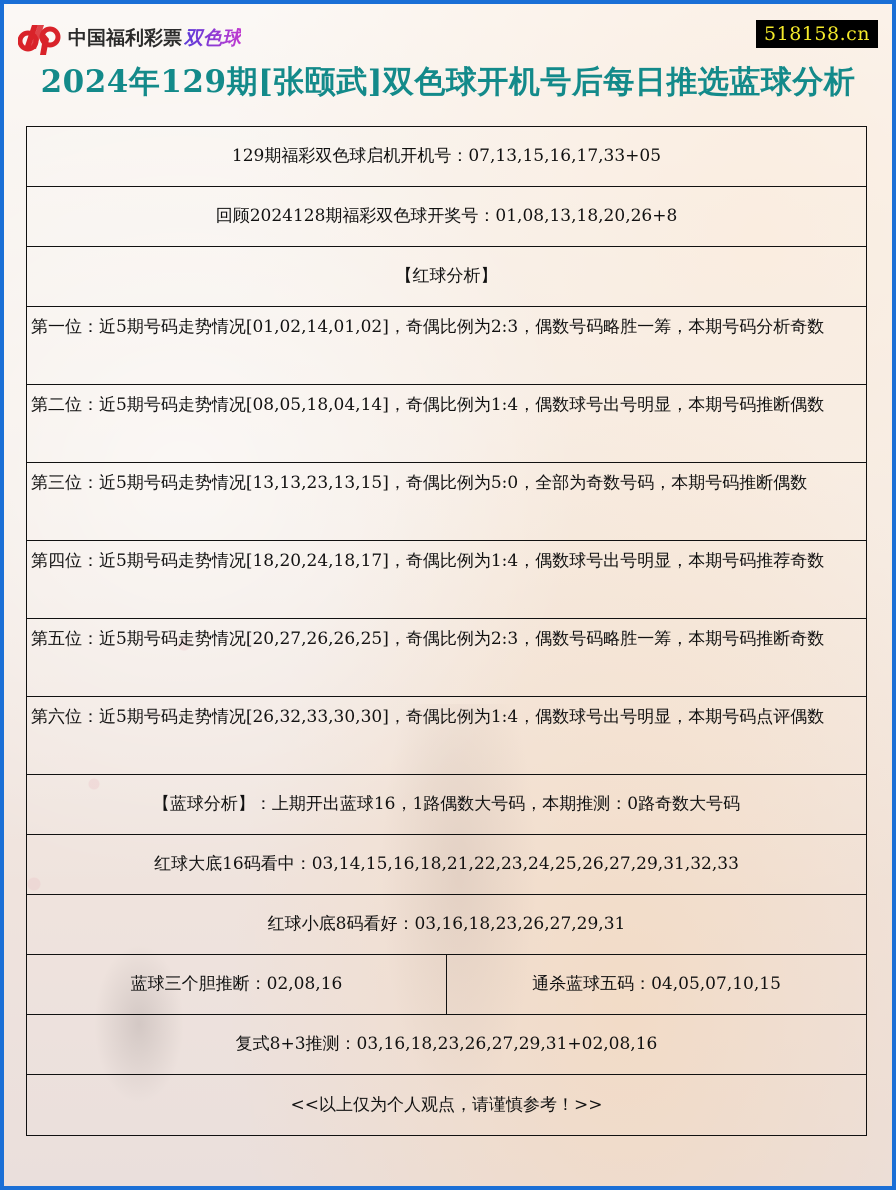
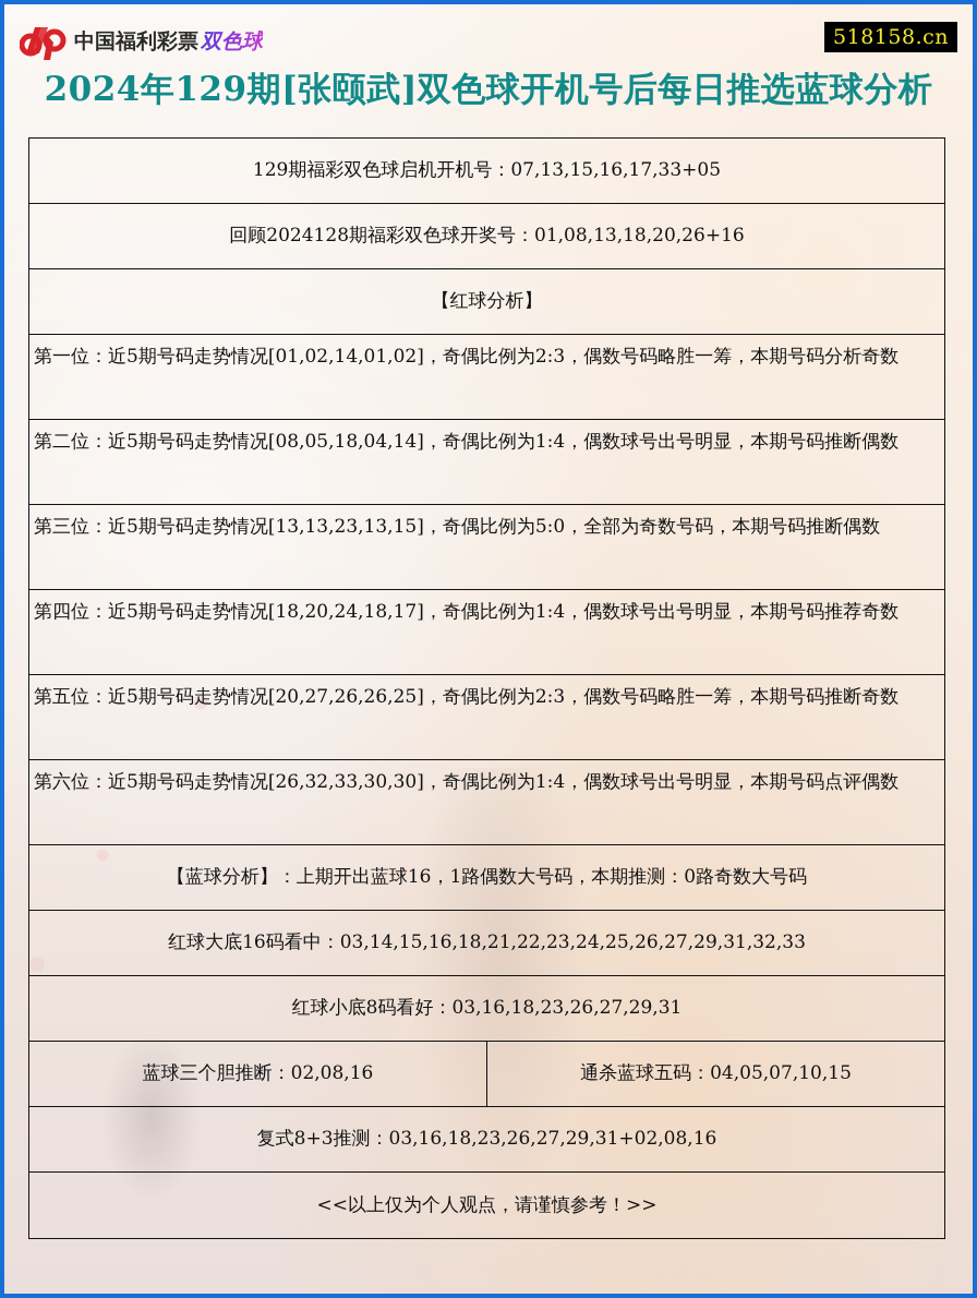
  中国福利彩票
  双色球
  518158.cn
  2024年129期[张颐武]双色球开机号后每日推选蓝球分析
  129期福彩双色球启机开机号：07,13,15,16,17,33+05
- 回顾2024128期福彩双色球开奖号：01,08,13,18,20,26+8
+ 回顾2024128期福彩双色球开奖号：01,08,13,18,20,26+16
  【红球分析】
  第一位：近5期号码走势情况[01,02,14,01,02]，奇偶比例为2:3，偶数号码略胜一筹，本期号码分析奇数
  第二位：近5期号码走势情况[08,05,18,04,14]，奇偶比例为1:4，偶数球号出号明显，本期号码推断偶数
  第三位：近5期号码走势情况[13,13,23,13,15]，奇偶比例为5:0，全部为奇数号码，本期号码推断偶数
  第四位：近5期号码走势情况[18,20,24,18,17]，奇偶比例为1:4，偶数球号出号明显，本期号码推荐奇数
  第五位：近5期号码走势情况[20,27,26,26,25]，奇偶比例为2:3，偶数号码略胜一筹，本期号码推断奇数
  第六位：近5期号码走势情况[26,32,33,30,30]，奇偶比例为1:4，偶数球号出号明显，本期号码点评偶数
  【蓝球分析】：上期开出蓝球16，1路偶数大号码，本期推测：0路奇数大号码
  红球大底16码看中：03,14,15,16,18,21,22,23,24,25,26,27,29,31,32,33
  红球小底8码看好：03,16,18,23,26,27,29,31
  蓝球三个胆推断：02,08,16
  通杀蓝球五码：04,05,07,10,15
  复式8+3推测：03,16,18,23,26,27,29,31+02,08,16
  <<以上仅为个人观点，请谨慎参考！>>
